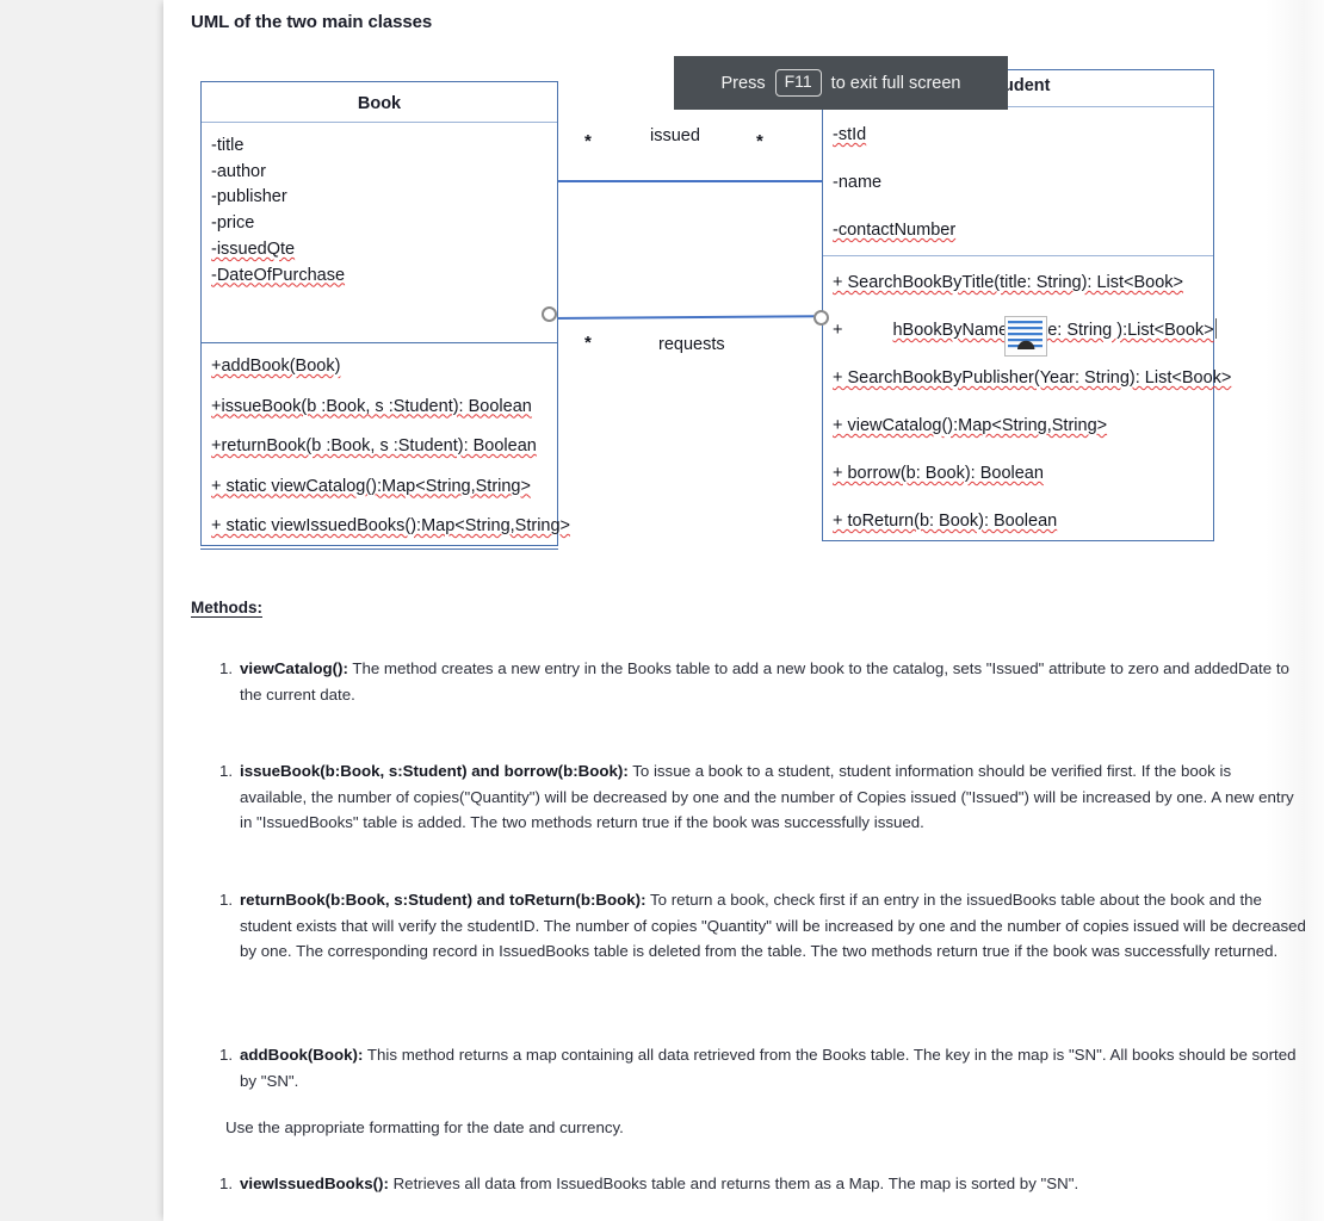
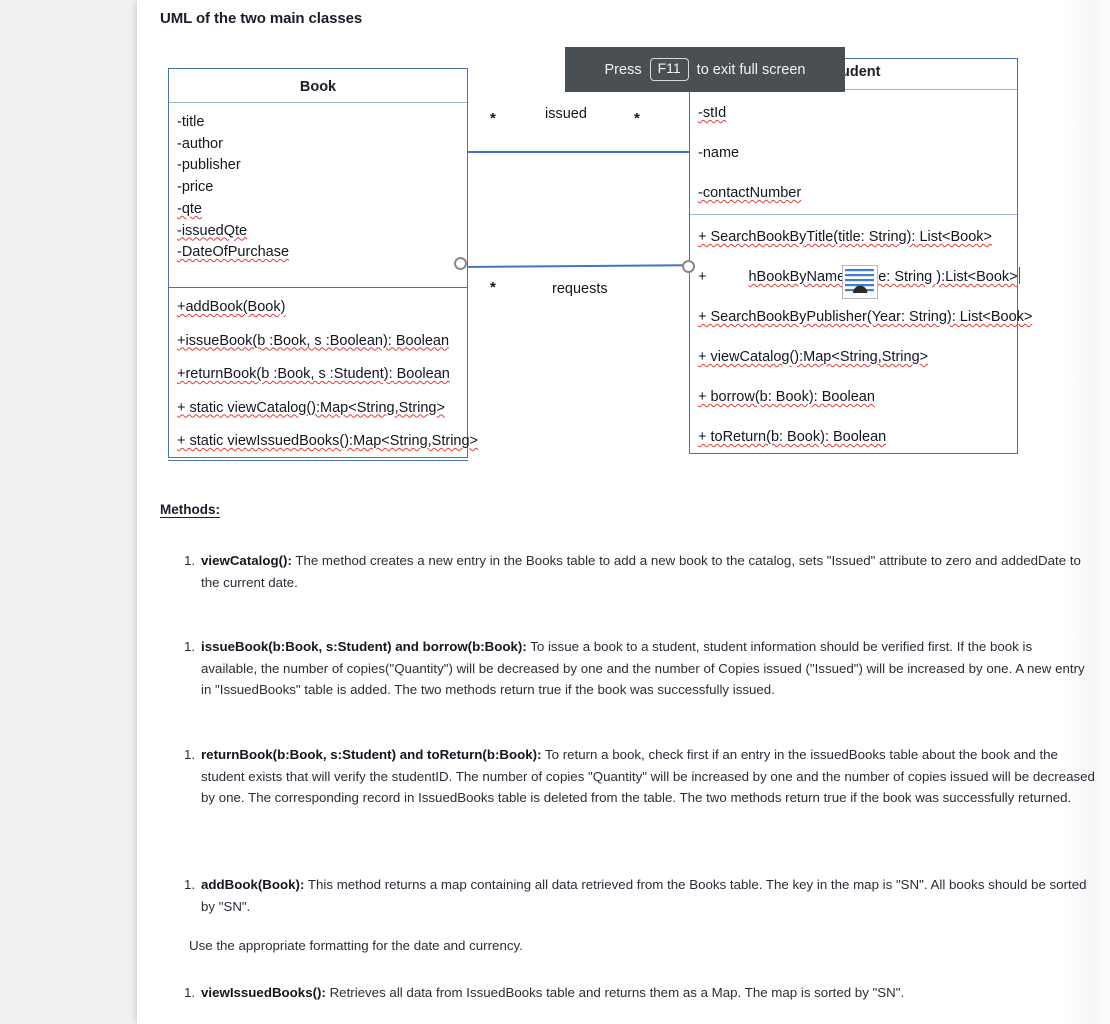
  UML of the two main classes
  *
  issued
  *
  *
  requests
  Book
  -title
  -author
  -publisher
  -price
+ -qte
  -issuedQte
  -DateOfPurchase
  +addBook(Book)
- +issueBook(b :Book, s :Student): Boolean
+ +issueBook(b :Book, s :Boolean): Boolean
  +returnBook(b :Book, s :Student): Boolean
  + static viewCatalog():Map<String,String>
  + static viewIssuedBooks():Map<String,String>
  udent
  -stId
  -name
  -contactNumber
  + SearchBookByTitle(title: String): List<Book>
  + hBookByName: String ):List<Book>
  + SearchBookByPublisher(Year: String): List<Book>
  + viewCatalog():Map<String,String>
  + borrow(b: Book): Boolean
  + toReturn(b: Book): Boolean
  Press
  F11
  to exit full screen
  Methods:
  1.
  viewCatalog(): The method creates a new entry in the Books table to add a new book to the catalog, sets "Issued" attribute to zero and addedDat the current date.
  1.
  issueBook(b:Book, s:Student) and borrow(b:Book): To issue a book to a student, student information should be verified first. If the book is available, the number of copies("Quantity") will be decreased by one and the number of Copies issued ("Issued") will be increased by one. A new e in "IssuedBooks" table is added. The two methods return true if the book was successfully issued.
  1.
  returnBook(b:Book, s:Student) and toReturn(b:Book): To return a book, check first if an entry in the issuedBooks table about the book and the student exists that will verify the studentID. The number of copies "Quantity" will be increased by one and the number of copies issued will be decr by one. The corresponding record in IssuedBooks table is deleted from the table. The two methods return true if the book was successfully returne
  1.
  addBook(Book): This method returns a map containing all data retrieved from the Books table. The key in the map is "SN". All books should be s by "SN".
  Use the appropriate formatting for the date and currency.
  1.
  viewIssuedBooks(): Retrieves all data from IssuedBooks table and returns them as a Map. The map is sorted by "SN".
